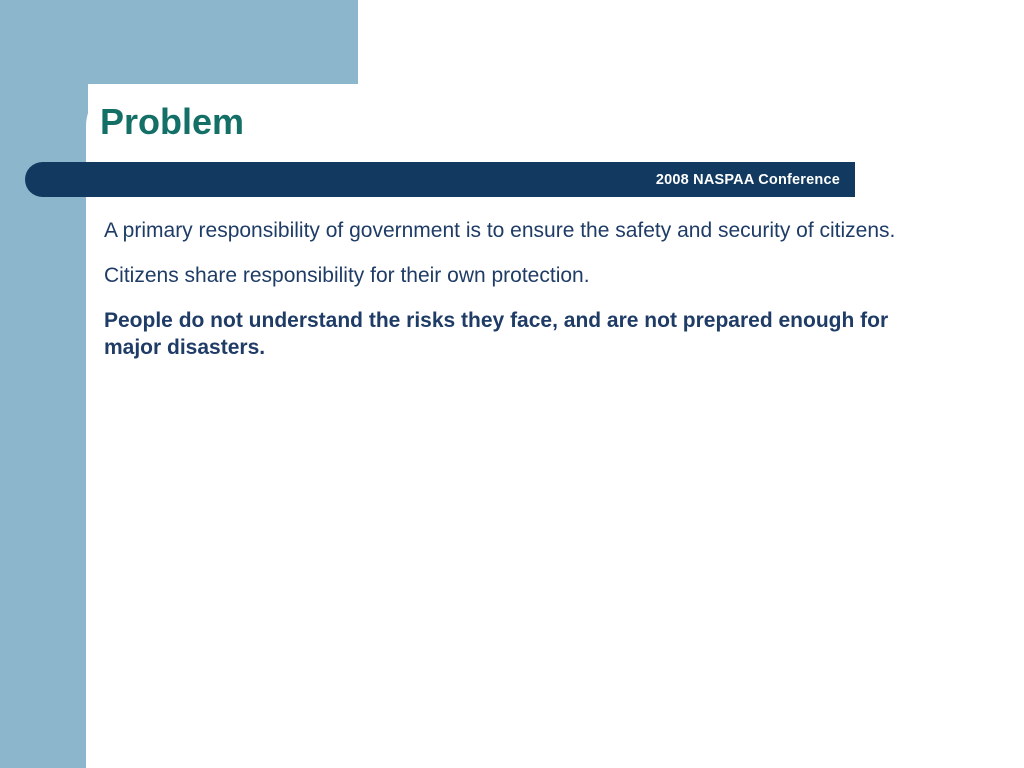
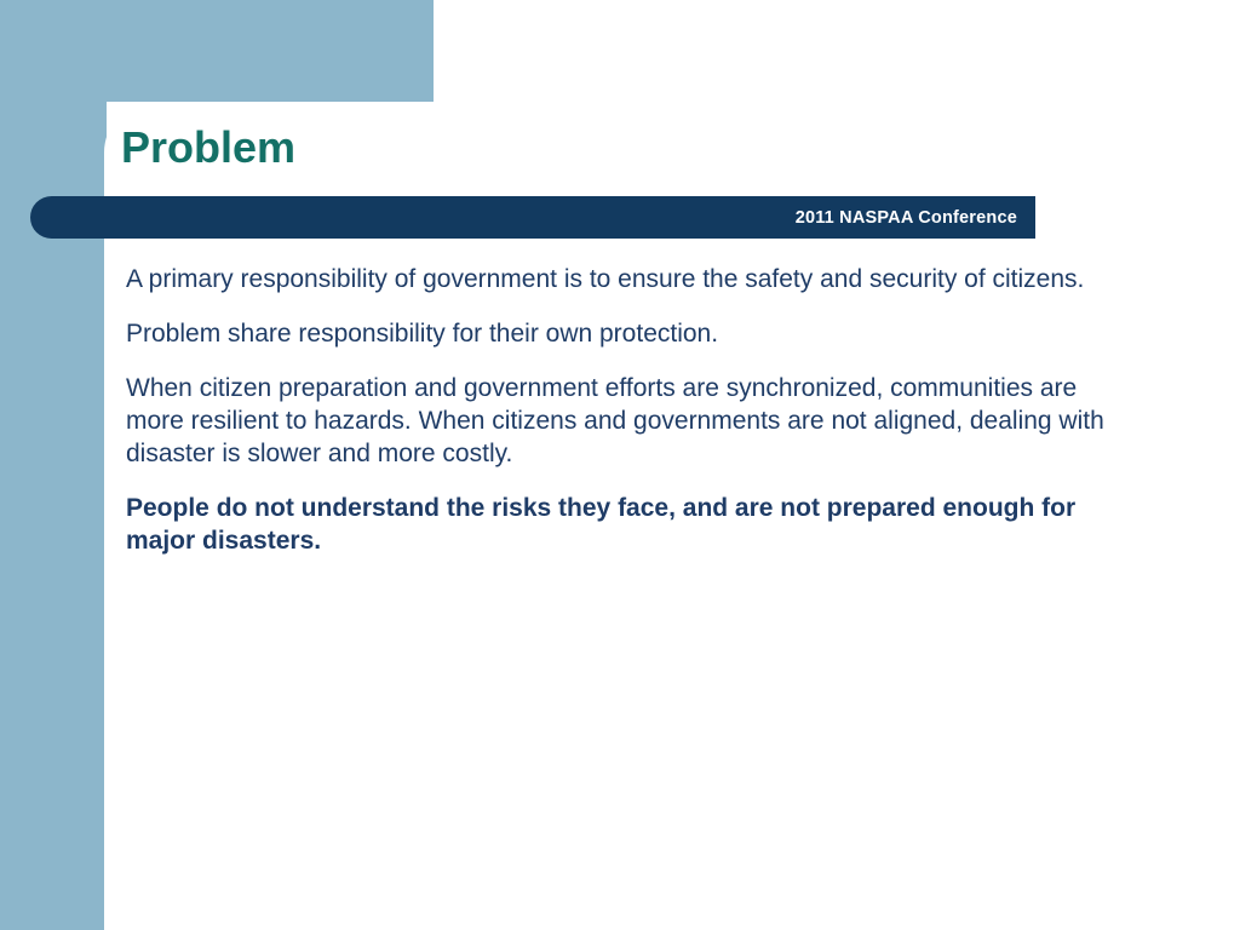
  Problem
- 2008 NASPAA Conference
+ 2011 NASPAA Conference
  A primary responsibility of government is to ensure the safety and security of citizens.
- Citizens share responsibility for their own protection.
+ Problem share responsibility for their own protection.
+ When citizen preparation and government efforts are synchronized, communities are more resilient to hazards. When citizens and governments are not aligned, dealing with disaster is slower and more costly.
  People do not understand the risks they face, and are not prepared enough for major disasters.
